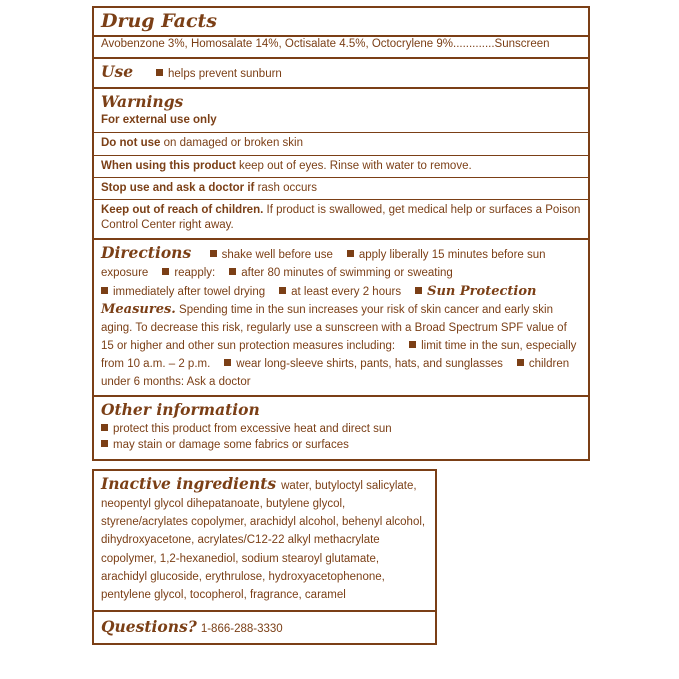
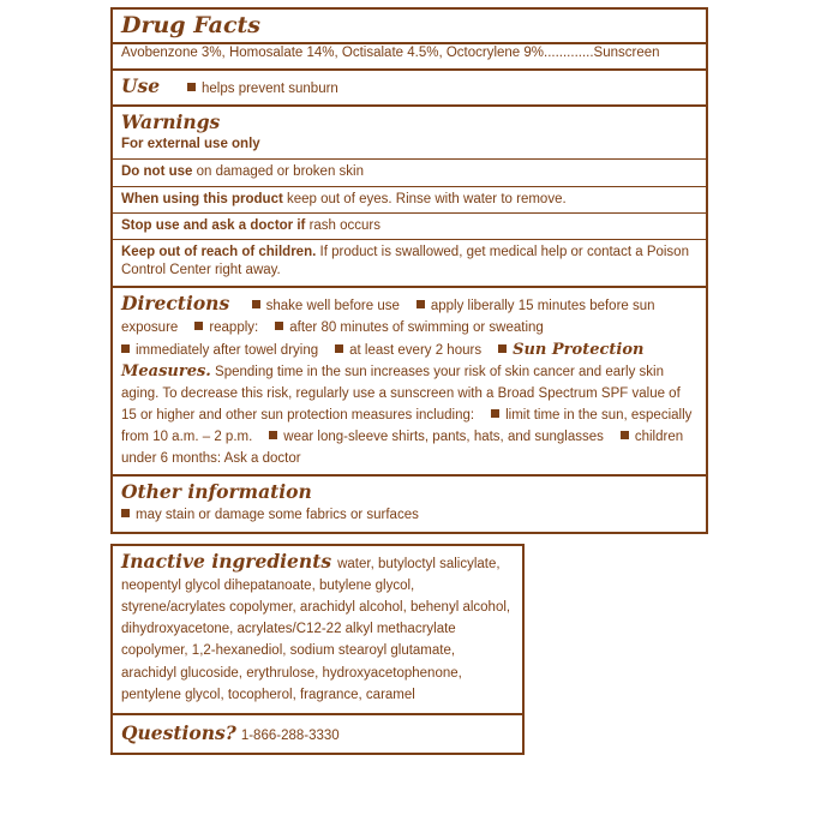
  Drug Facts
  Avobenzone 3%, Homosalate 14%, Octisalate 4.5%, Octocrylene 9%.............Sunscreen
  Use helps prevent sunburn
  Warnings
  For external use only
  Do not use on damaged or broken skin
  When using this product keep out of eyes. Rinse with water to remove.
  Stop use and ask a doctor if rash occurs
- Keep out of reach of children. If product is swallowed, get medical help or surfaces a Poison Control Center right away.
+ Keep out of reach of children. If product is swallowed, get medical help or contact a Poison Control Center right away.
  Directions shake well before use apply liberally 15 minutes before sun exposure reapply: after 80 minutes of swimming or sweating
  immediately after towel drying at least every 2 hours Sun Protection Measures. Spending time in the sun increases your risk of skin cancer and early skin aging. To decrease this risk, regularly use a sunscreen with a Broad Spectrum SPF value of 15 or higher and other sun protection measures including: limit time in the sun, especially from 10 a.m. – 2 p.m. wear long-sleeve shirts, pants, hats, and sunglasses children under 6 months: Ask a doctor
  Other information
- protect this product from excessive heat and direct sun
  may stain or damage some fabrics or surfaces
  Inactive ingredients water, butyloctyl salicylate, neopentyl glycol dihepatanoate, butylene glycol, styrene/acrylates copolymer, arachidyl alcohol, behenyl alcohol, dihydroxyacetone, acrylates/C12-22 alkyl methacrylate copolymer, 1,2-hexanediol, sodium stearoyl glutamate, arachidyl glucoside, erythrulose, hydroxyacetophenone, pentylene glycol, tocopherol, fragrance, caramel
  Questions? 1-866-288-3330
